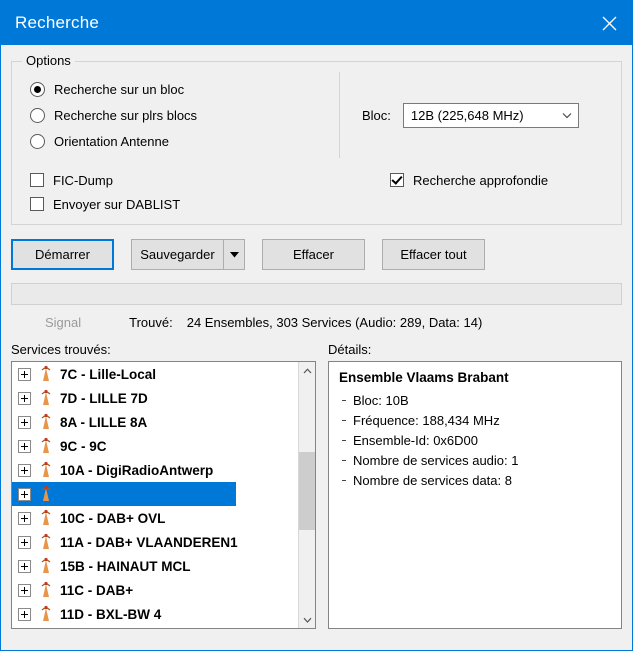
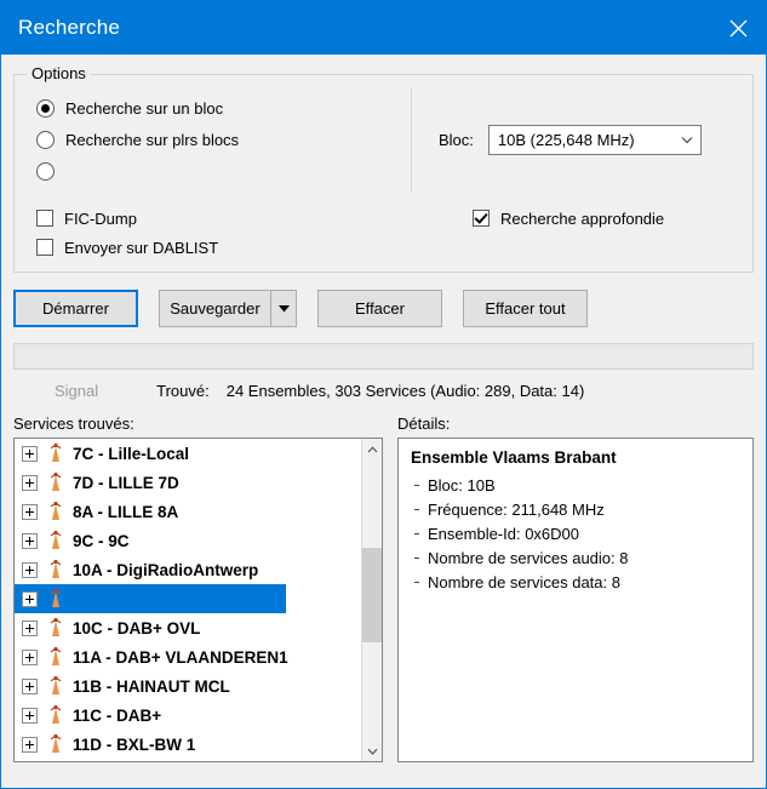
  Recherche
  Options
  Recherche sur un bloc
  Recherche sur plrs blocs
- Orientation Antenne
  Bloc:
- 12B (225,648 MHz)
+ 10B (225,648 MHz)
  FIC-Dump
  Envoyer sur DABLIST
  Recherche approfondie
  Démarrer
  Sauvegarder
  Effacer
  Effacer tout
  Signal
  Trouvé:
  24 Ensembles, 303 Services (Audio: 289, Data: 14)
  Services trouvés:
  7C - Lille-Local
  7D - LILLE 7D
  8A - LILLE 8A
  9C - 9C
  10A - DigiRadioAntwerp
  10C - DAB+ OVL
  11A - DAB+ VLAANDEREN1
- 15B - HAINAUT MCL
+ 11B - HAINAUT MCL
  11C - DAB+
- 11D - BXL-BW 4
+ 11D - BXL-BW 1
  Détails:
  Ensemble Vlaams Brabant
  Bloc: 10B
- Fréquence: 188,434 MHz
+ Fréquence: 211,648 MHz
  Ensemble-Id: 0x6D00
- Nombre de services audio: 1
+ Nombre de services audio: 8
  Nombre de services data: 8
